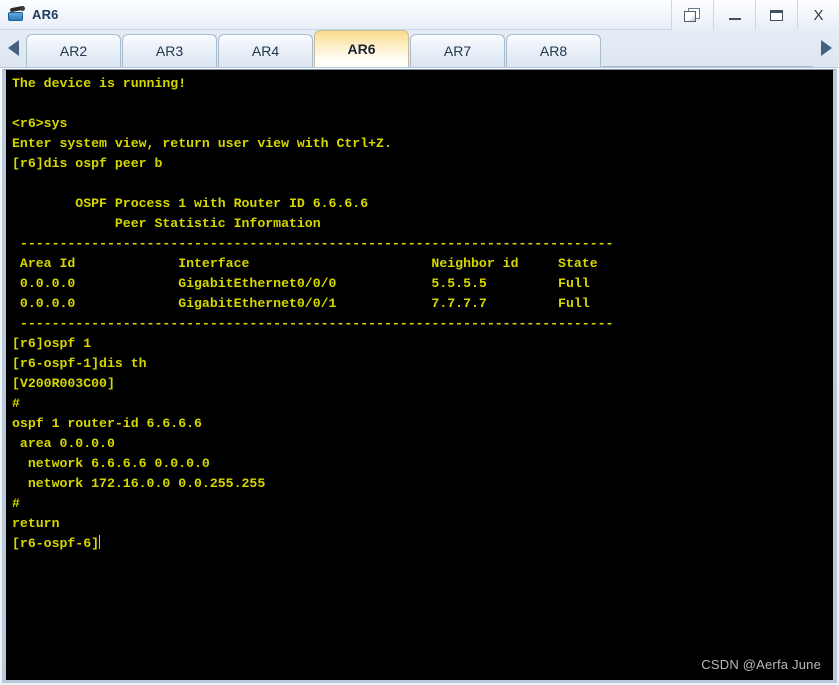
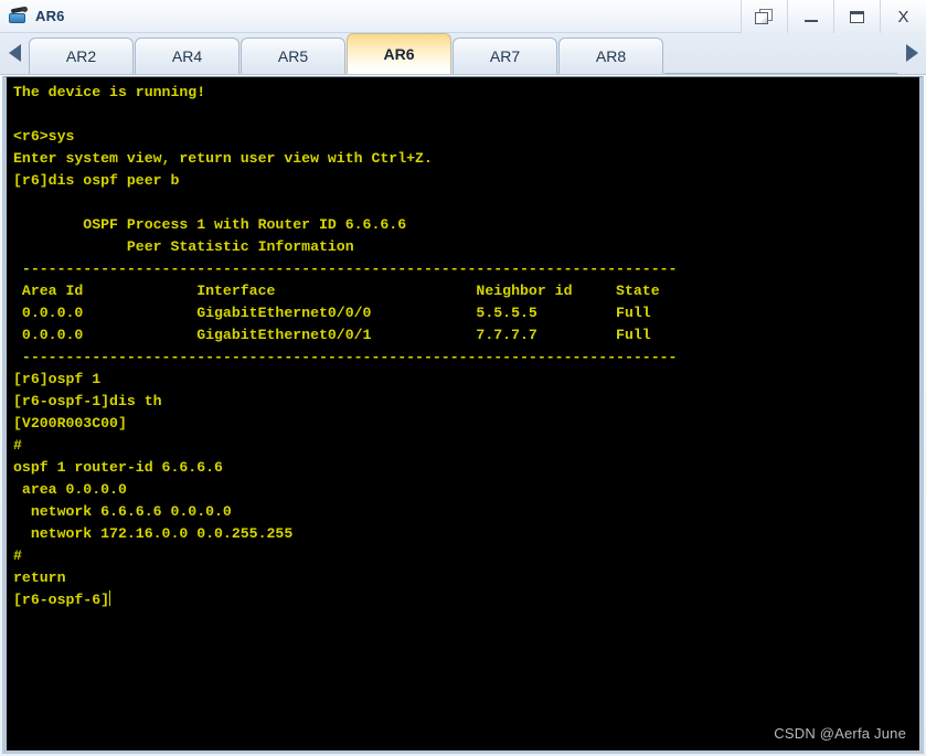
  AR6
  X
  AR2
- AR3
  AR4
+ AR5
  AR6
  AR7
  AR8
  The device is running!
  <r6>sys
  Enter system view, return user view with Ctrl+Z.
  [r6]dis ospf peer b
  OSPF Process 1 with Router ID 6.6.6.6
  Peer Statistic Information
  ---------------------------------------------------------------------------
  Area Id Interface Neighbor id State
  0.0.0.0 GigabitEthernet0/0/0 5.5.5.5 Full
  0.0.0.0 GigabitEthernet0/0/1 7.7.7.7 Full
  ---------------------------------------------------------------------------
  [r6]ospf 1
  [r6-ospf-1]dis th
  [V200R003C00]
  #
  ospf 1 router-id 6.6.6.6
  area 0.0.0.0
  network 6.6.6.6 0.0.0.0
  network 172.16.0.0 0.0.255.255
  #
  return
  [r6-ospf-6]
  CSDN @Aerfa June
